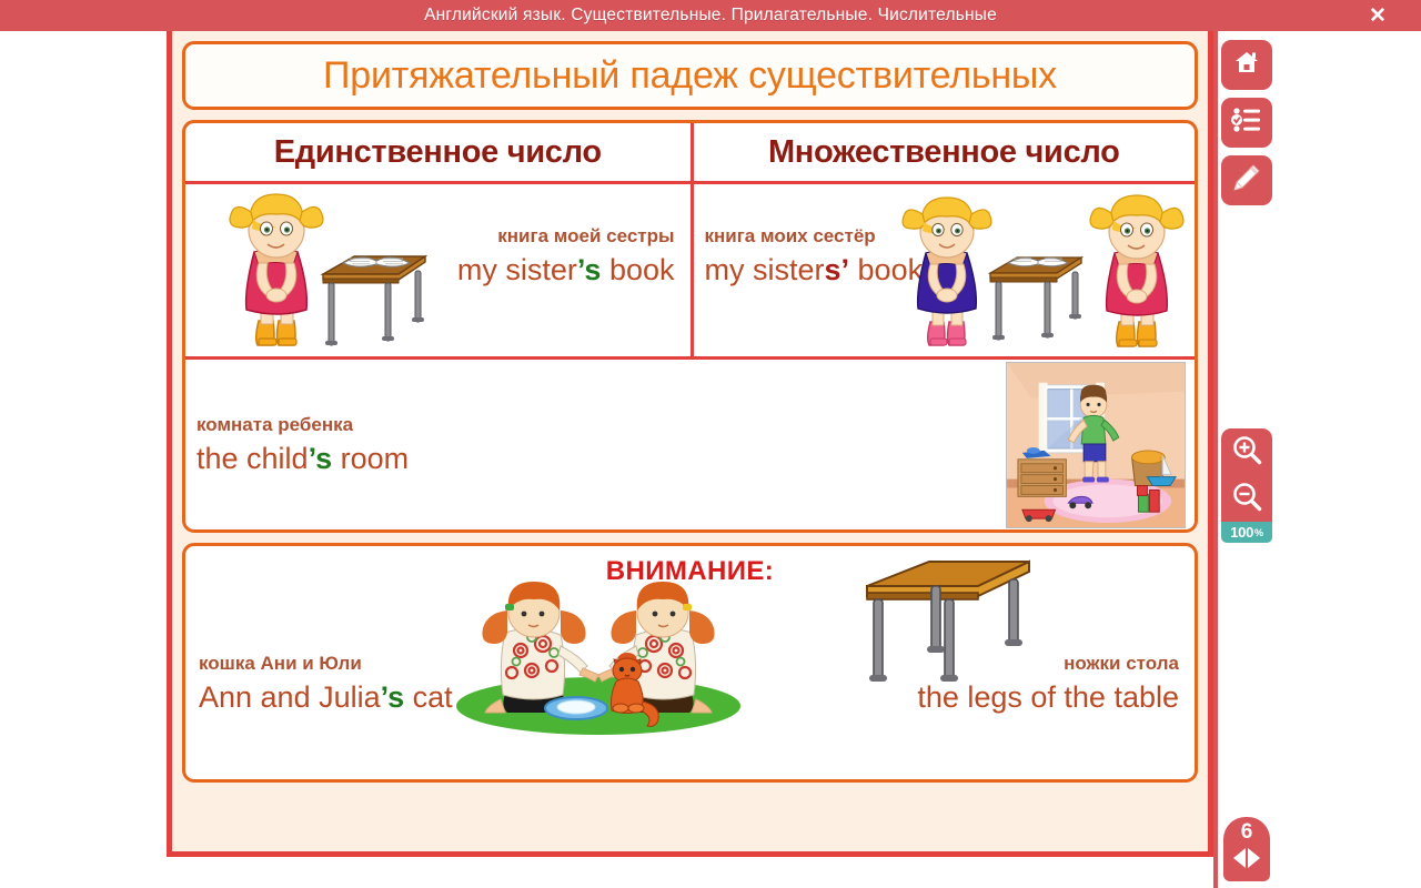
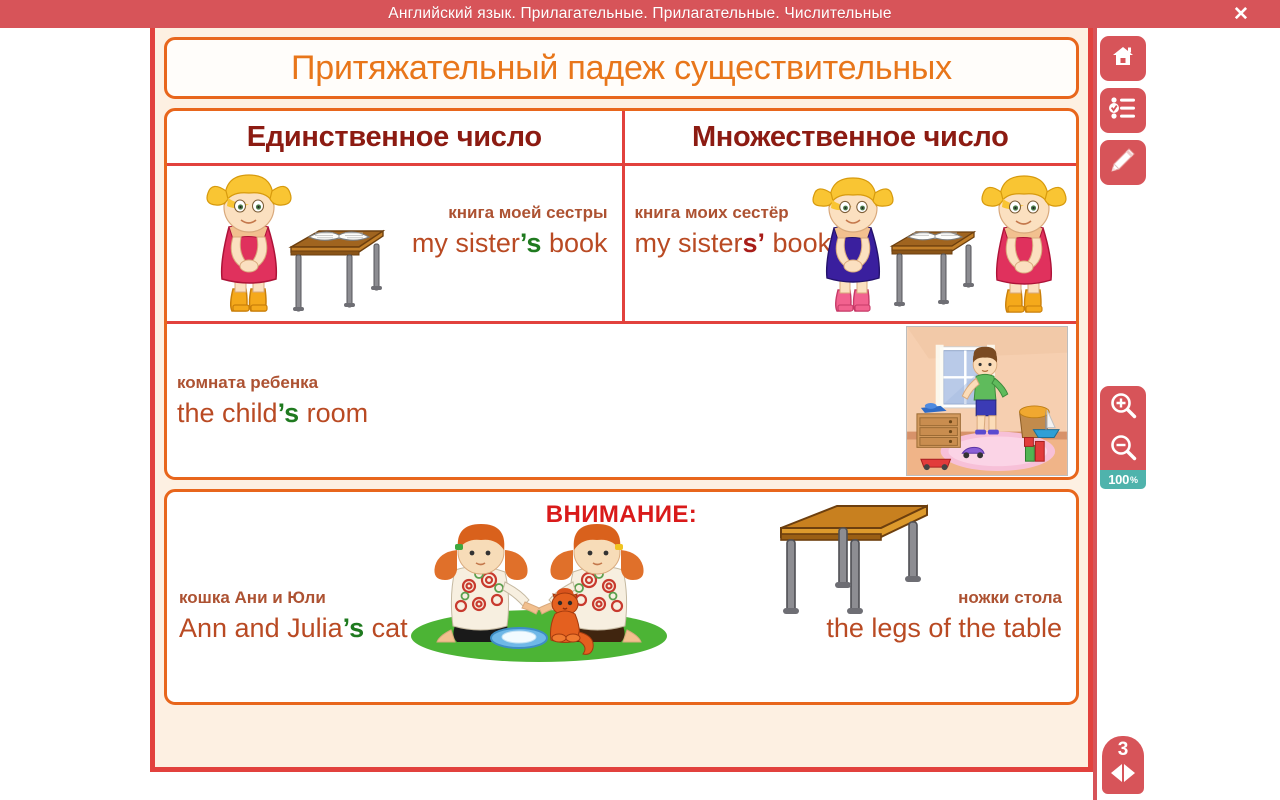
- Английский язык. Существительные. Прилагательные. Числительные
+ Английский язык. Прилагательные. Прилагательные. Числительные
  ✕
  Притяжательный падеж существительных
  Единственное число
  Множественное число
  книга моей сестры
  my sister’s book
  книга моих сестёр
  my sisters’ book
  комната ребенка
  the child’s room
  ВНИМАНИЕ:
  кошка Ани и Юли
  Ann and Julia’s cat
  ножки стола
  the legs of the table
  100
  %
- 6
+ 3
